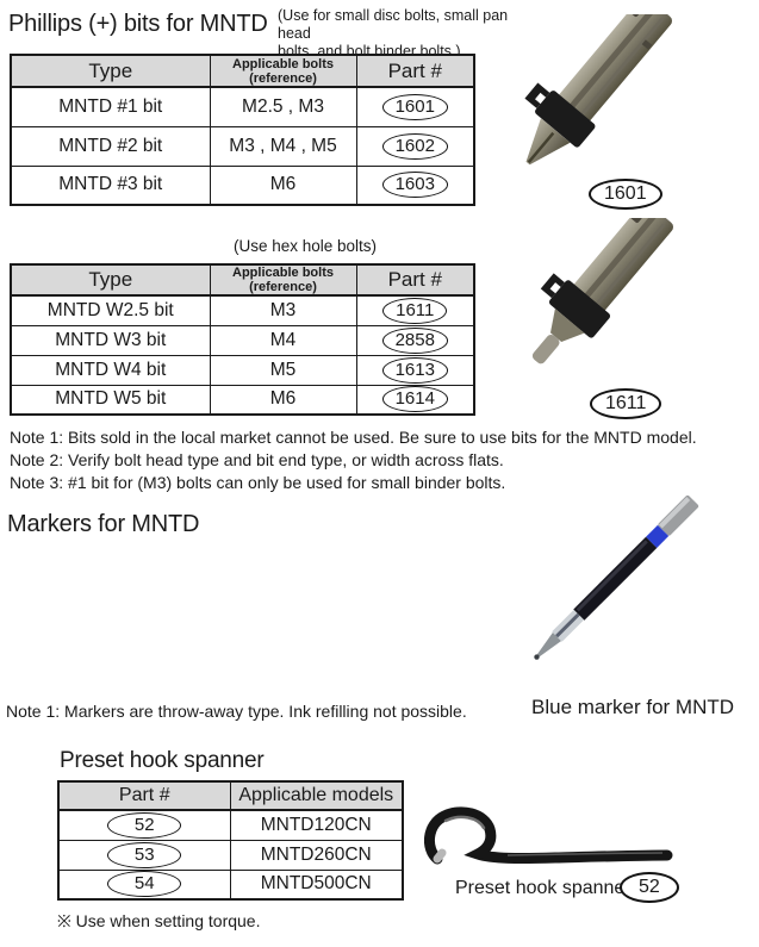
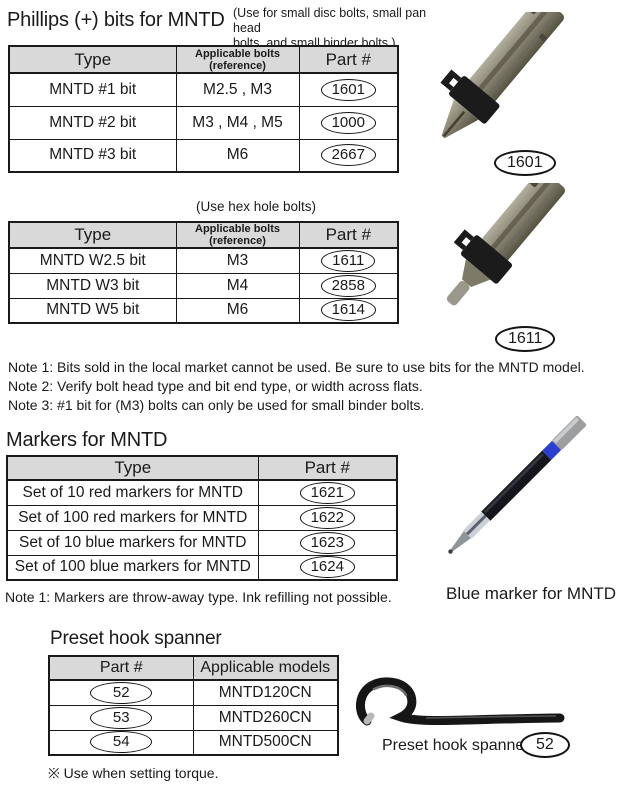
  Phillips (+) bits for MNTD
  (Use for small disc bolts, small pan head
- bolts, and bolt binder bolts.)
+ bolts, and small binder bolts.)
  Type	Applicable bolts (reference)	Part #
  MNTD #1 bit	M2.5 , M3	1601
- MNTD #2 bit	M3 , M4 , M5	1602
+ MNTD #2 bit	M3 , M4 , M5	1000
- MNTD #3 bit	M6	1603
+ MNTD #3 bit	M6	2667
  1601
  (Use hex hole bolts)
  Type	Applicable bolts (reference)	Part #
  MNTD W2.5 bit	M3	1611
  MNTD W3 bit	M4	2858
- MNTD W4 bit	M5	1613
  MNTD W5 bit	M6	1614
  1611
  Note 1: Bits sold in the local market cannot be used. Be sure to use bits for the MNTD model.
  Note 2: Verify bolt head type and bit end type, or width across flats.
  Note 3: #1 bit for (M3) bolts can only be used for small binder bolts.
  Markers for MNTD
+ Type	Part #
+ Set of 10 red markers for MNTD	1621
+ Set of 100 red markers for MNTD	1622
+ Set of 10 blue markers for MNTD	1623
+ Set of 100 blue markers for MNTD	1624
  Note 1: Markers are throw-away type. Ink refilling not possible.
  Blue marker for MNTD
  Preset hook spanner
  Part #	Applicable models
  52	MNTD120CN
  53	MNTD260CN
  54	MNTD500CN
  ※ Use when setting torque.
  Preset hook spann
  52
